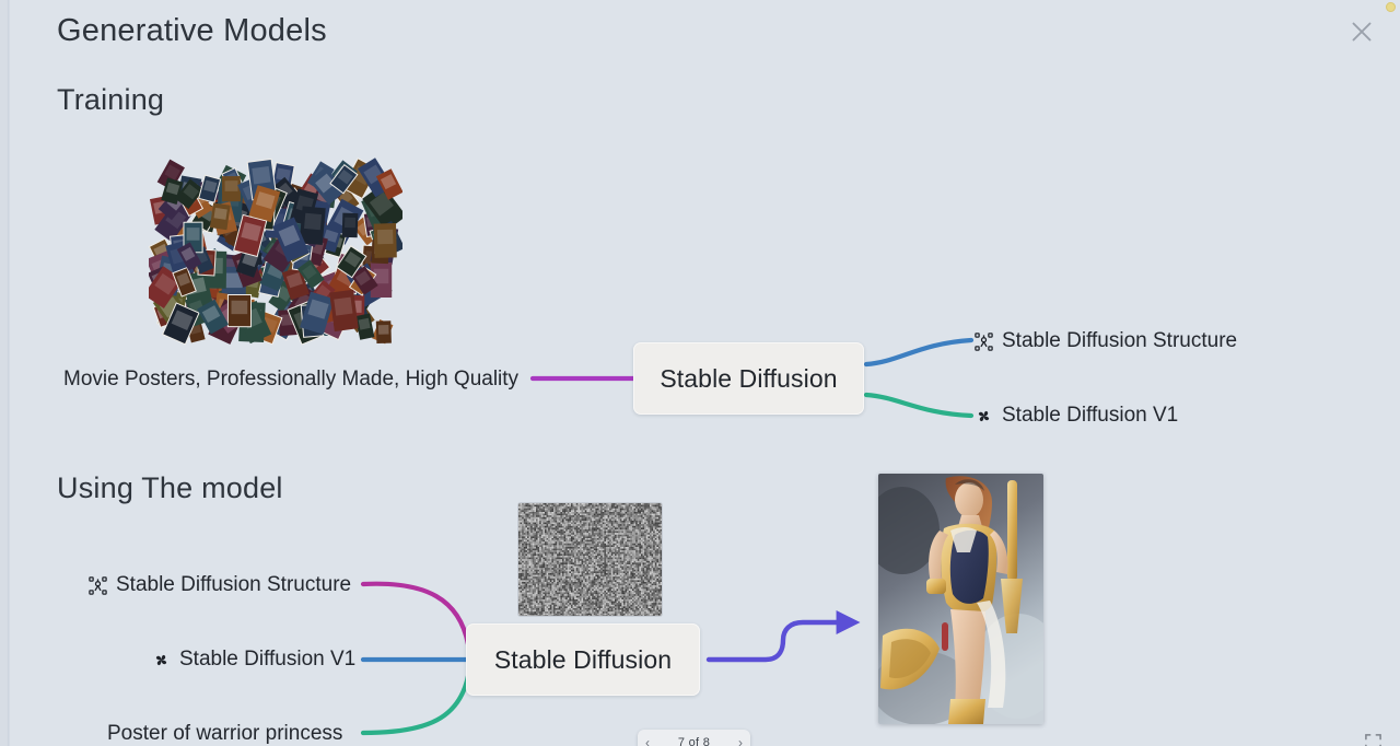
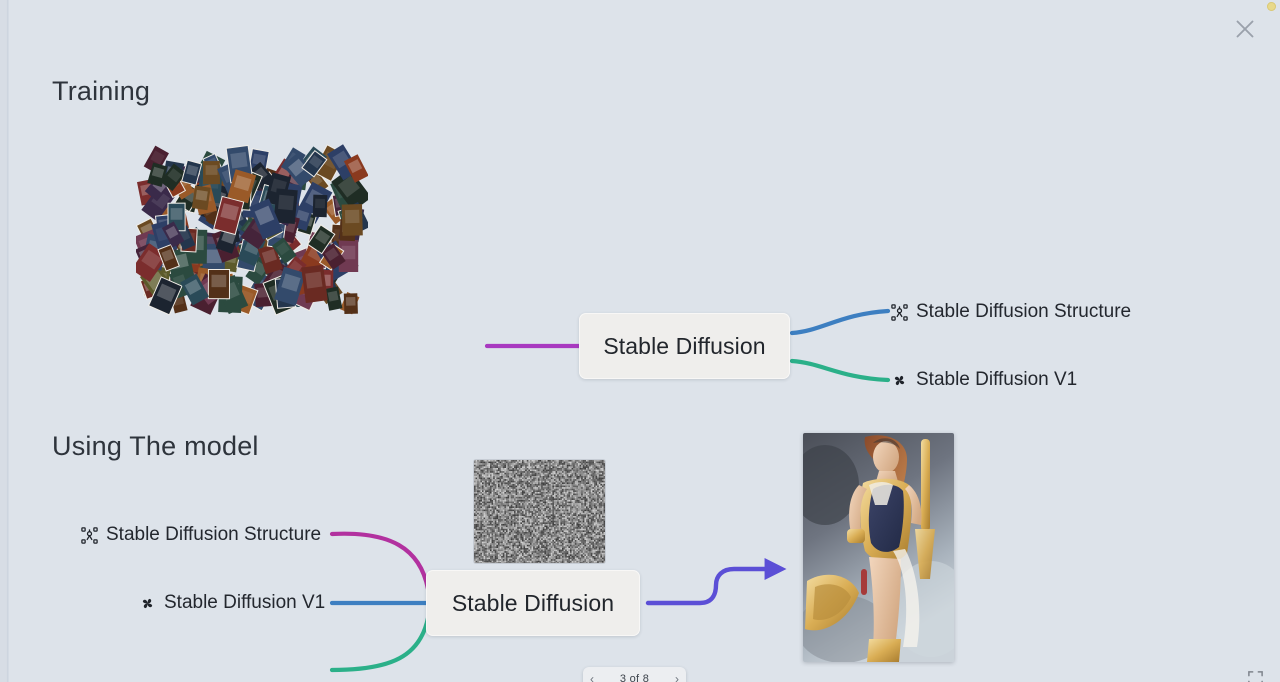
- Generative Models
  Training
  Using The model
- Movie Posters, Professionally Made, High Quality
  Stable Diffusion
  Stable Diffusion Structure
  Stable Diffusion V1
  Stable Diffusion Structure
  Stable Diffusion V1
- Poster of warrior princess
  Stable Diffusion
  ‹
- 7 of 8
+ 3 of 8
  ›
